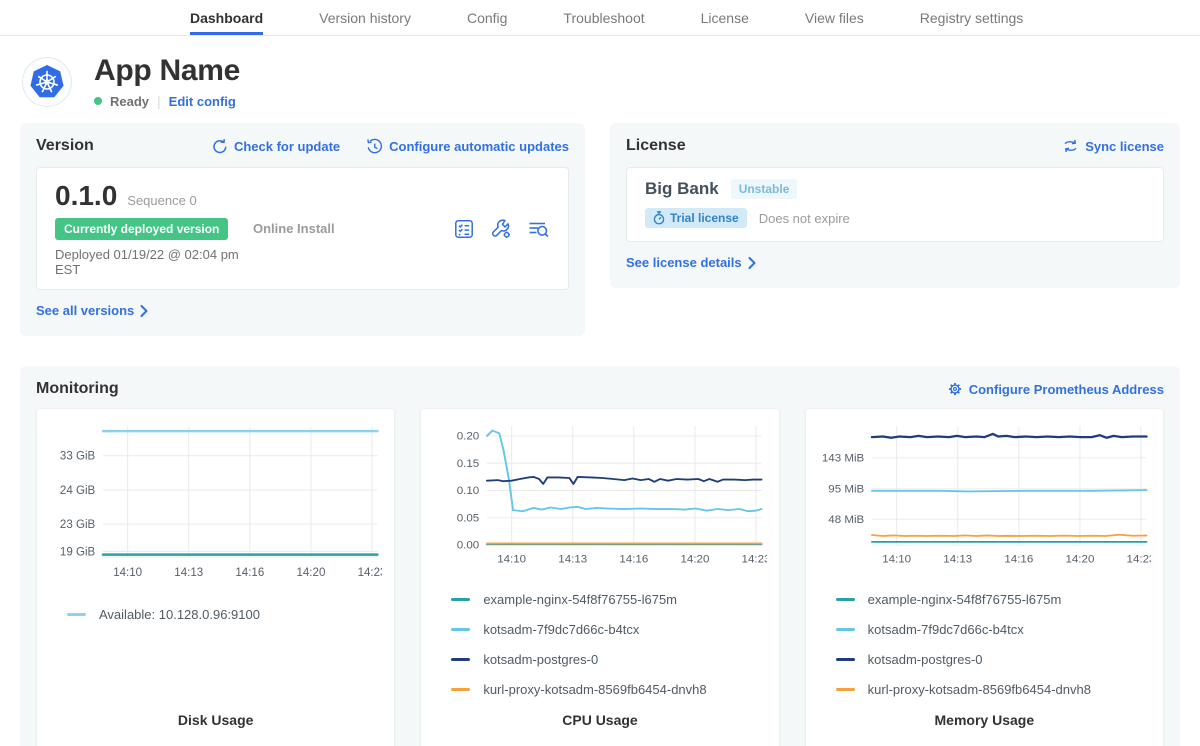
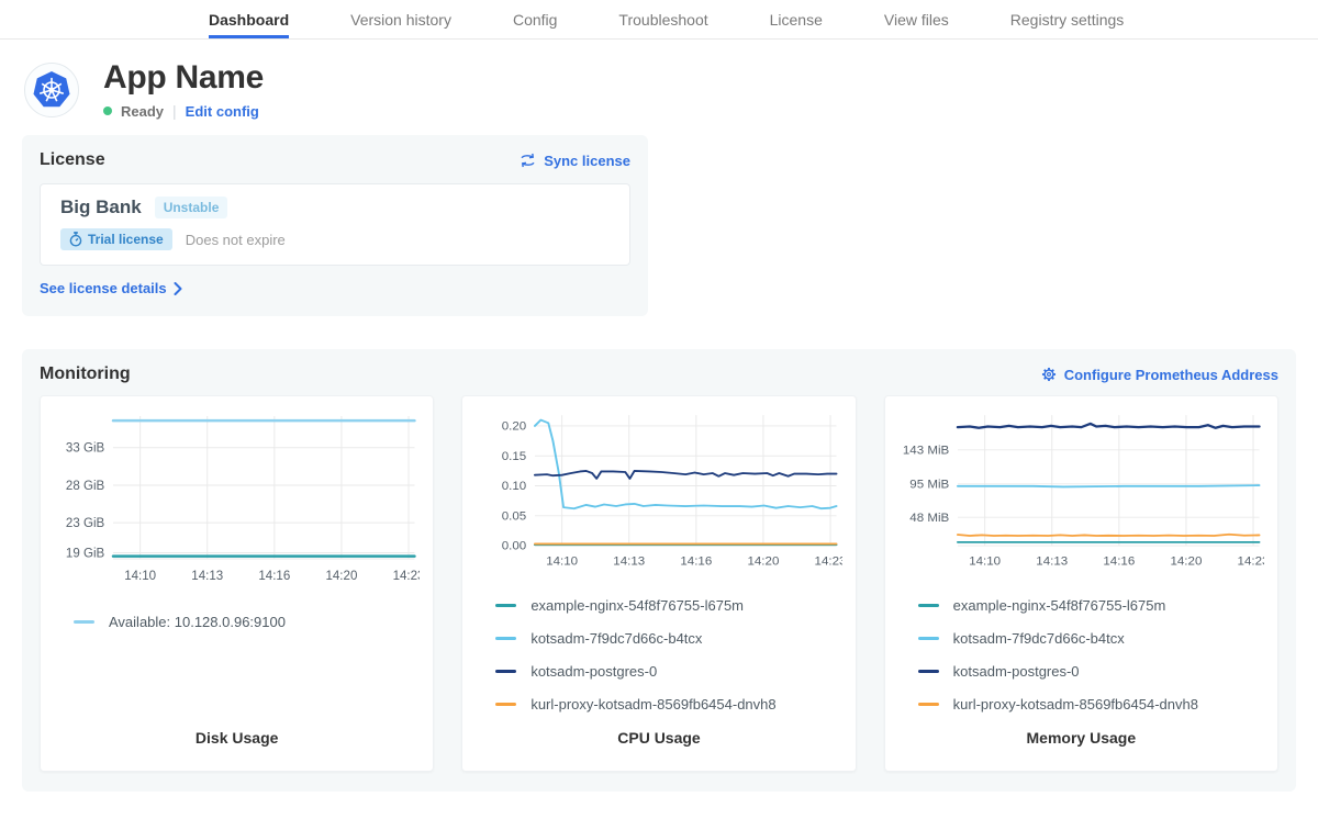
  Dashboard
  Version history
  Config
  Troubleshoot
  License
  View files
  Registry settings
  App Name
  Ready
  |
  Edit config
- Version
- Check for update
- Configure automatic updates
- 0.1.0
- Sequence 0
- Currently deployed version
- Deployed 01/19/22 @ 02:04 pm EST
- Online Install
- See all versions
  License
  Sync license
  Big Bank
  Unstable
  Trial license
  Does not expire
  See license details
  Monitoring
  Configure Prometheus Address
  14:10
  14:13
  14:16
  14:20
  14:2
  19 GiB
  23 GiB
- 24 GiB
+ 28 GiB
  33 GiB
  Available: 10.128.0.96:9100
  Disk Usage
  14:10
  14:13
  14:16
  14:20
  14:2
  0.00
  0.05
  0.10
  0.15
  0.20
  example-nginx-54f8f76755-l675m
  kotsadm-7f9dc7d66c-b4tcx
  kotsadm-postgres-0
  kurl-proxy-kotsadm-8569fb6454-dnvh8
  CPU Usage
  14:10
  14:13
  14:16
  14:20
  14:2
  48 MiB
  95 MiB
  143 MiB
  example-nginx-54f8f76755-l675m
  kotsadm-7f9dc7d66c-b4tcx
  kotsadm-postgres-0
  kurl-proxy-kotsadm-8569fb6454-dnvh8
  Memory Usage
